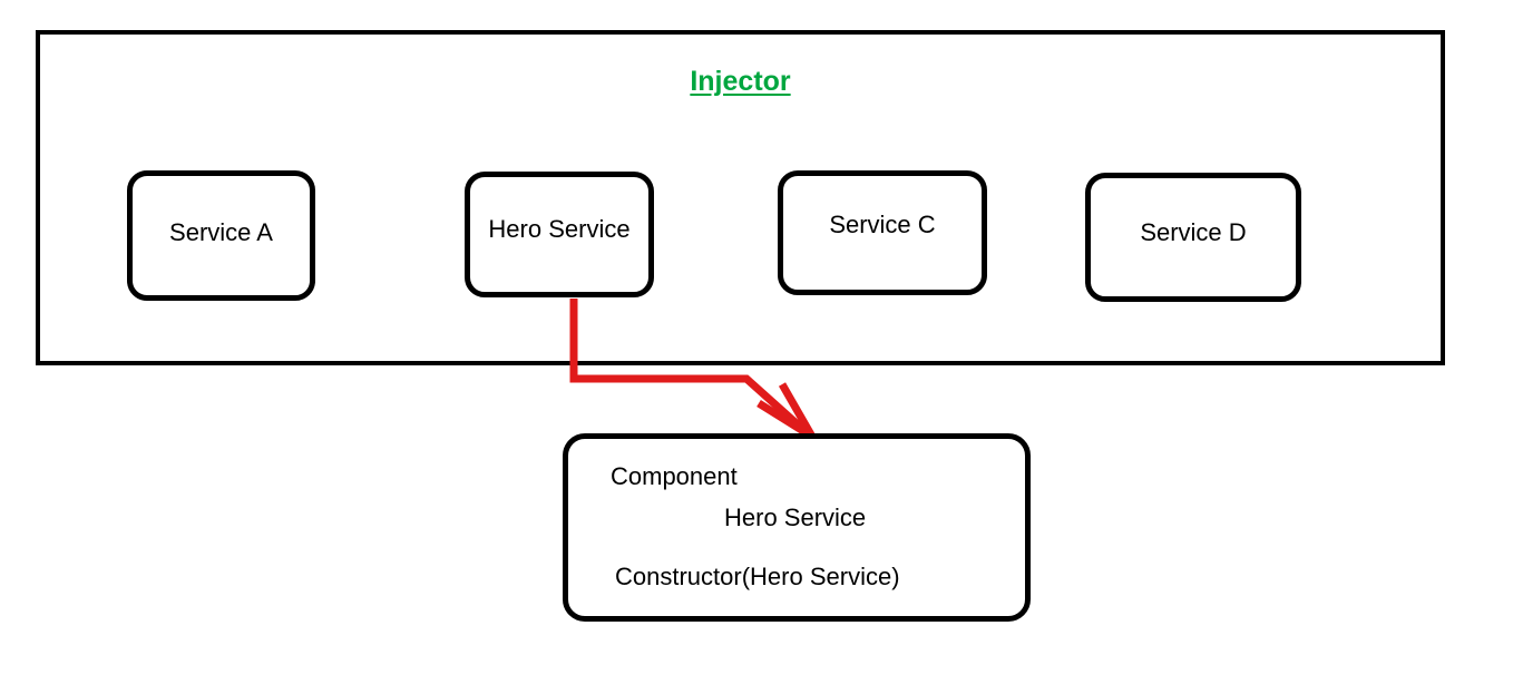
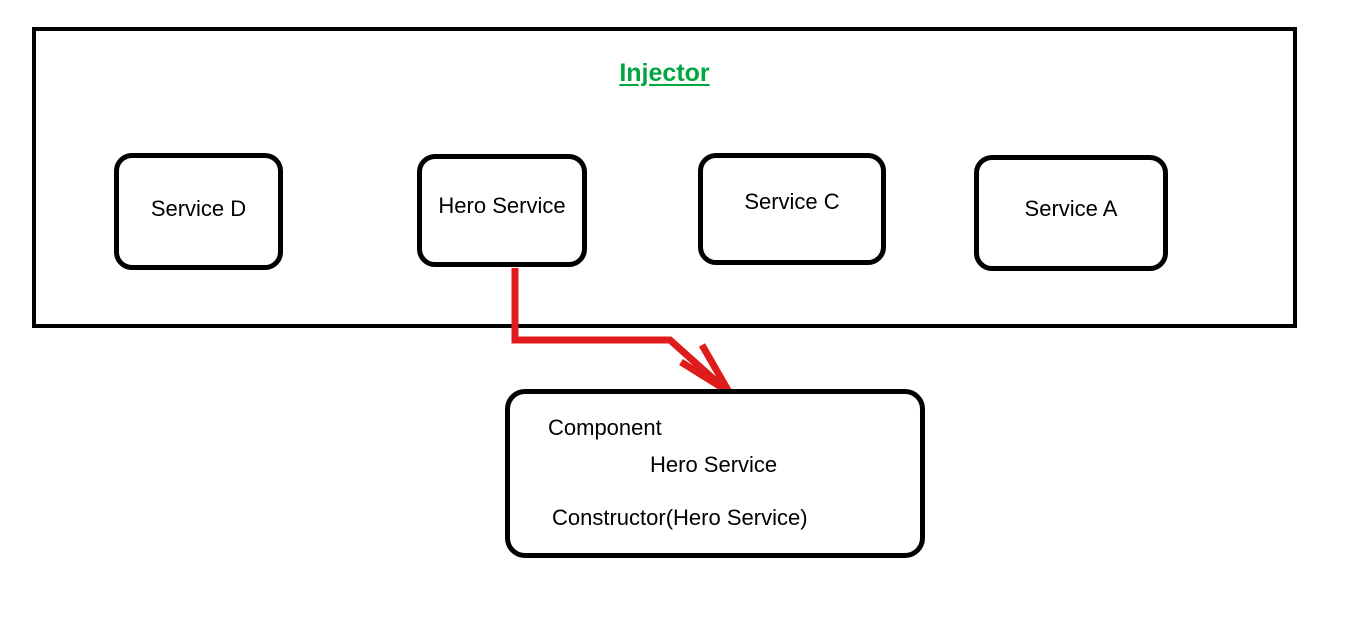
  Injector
- Service A
+ Service D
  Hero Service
  Service C
- Service D
+ Service A
  Component
  Hero Service
  Constructor(Hero Service)
